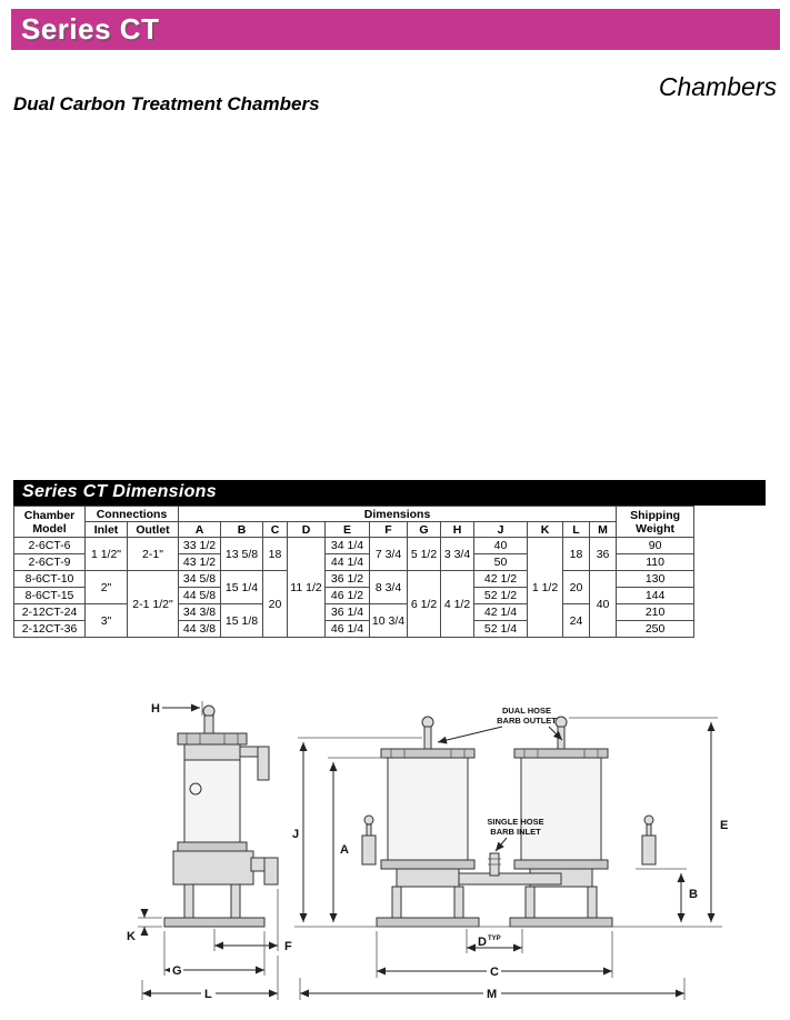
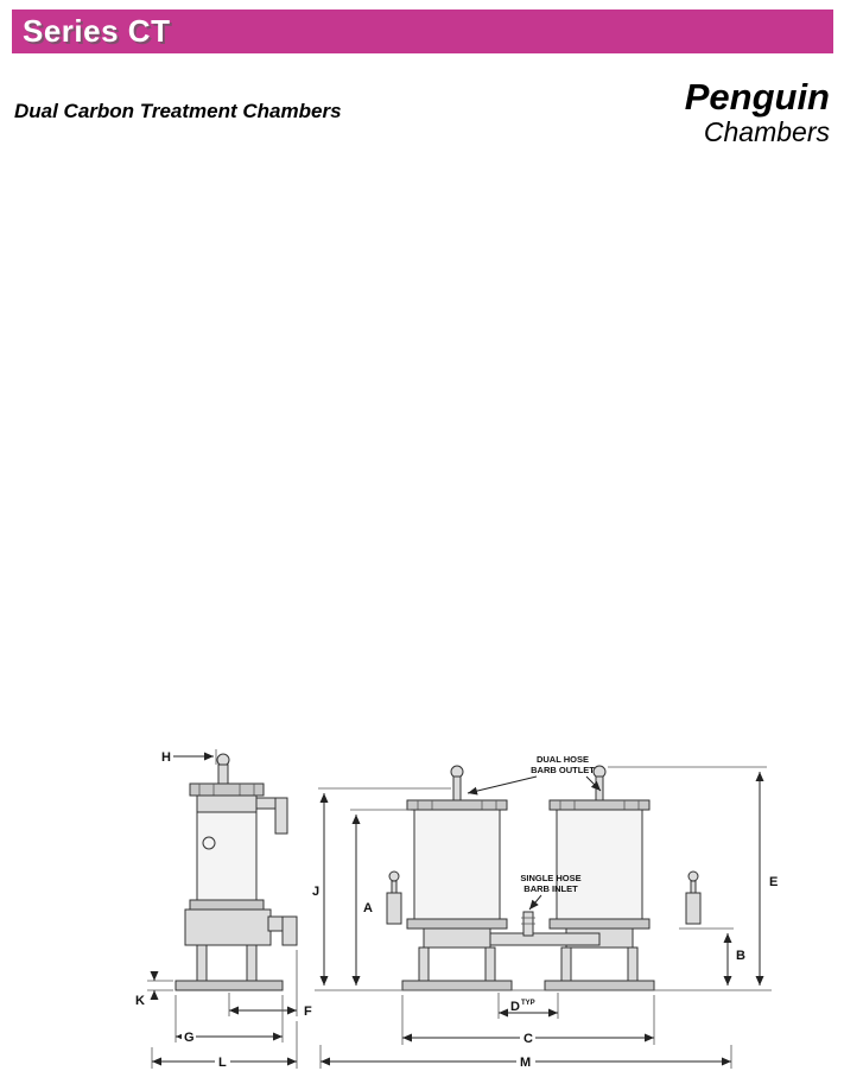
  Series CT
  Dual Carbon Treatment Chambers
+ Penguin
  Chambers
- Series CT Dimensions
- Chamber Model	Connections	Dimensions	Shipping Weight
- Inlet	Outlet	A	B	C	D	E	F	G	H	J	K	L	M
- 2-6CT-6	1 1/2"	2-1"	33 1/2	13 5/8	18	11 1/2	34 1/4	7 3/4	5 1/2	3 3/4	40	1 1/2	18	36	90
- 2-6CT-9	43 1/2	44 1/4	50	110
- 8-6CT-10	2"	2-1 1/2"	34 5/8	15 1/4	20	36 1/2	8 3/4	6 1/2	4 1/2	42 1/2	20	40	130
- 8-6CT-15	44 5/8	46 1/2	52 1/2	144
- 2-12CT-24	3"	34 3/8	15 1/8	36 1/4	10 3/4	42 1/4	24	210
- 2-12CT-36	44 3/8	46 1/4	52 1/4	250
  H
  K
  F
  G
  L
  DUAL HOSE
  BARB OUTLET
  SINGLE HOSE
  BARB INLET
  J
  A
  E
  B
  D
  C
  M
